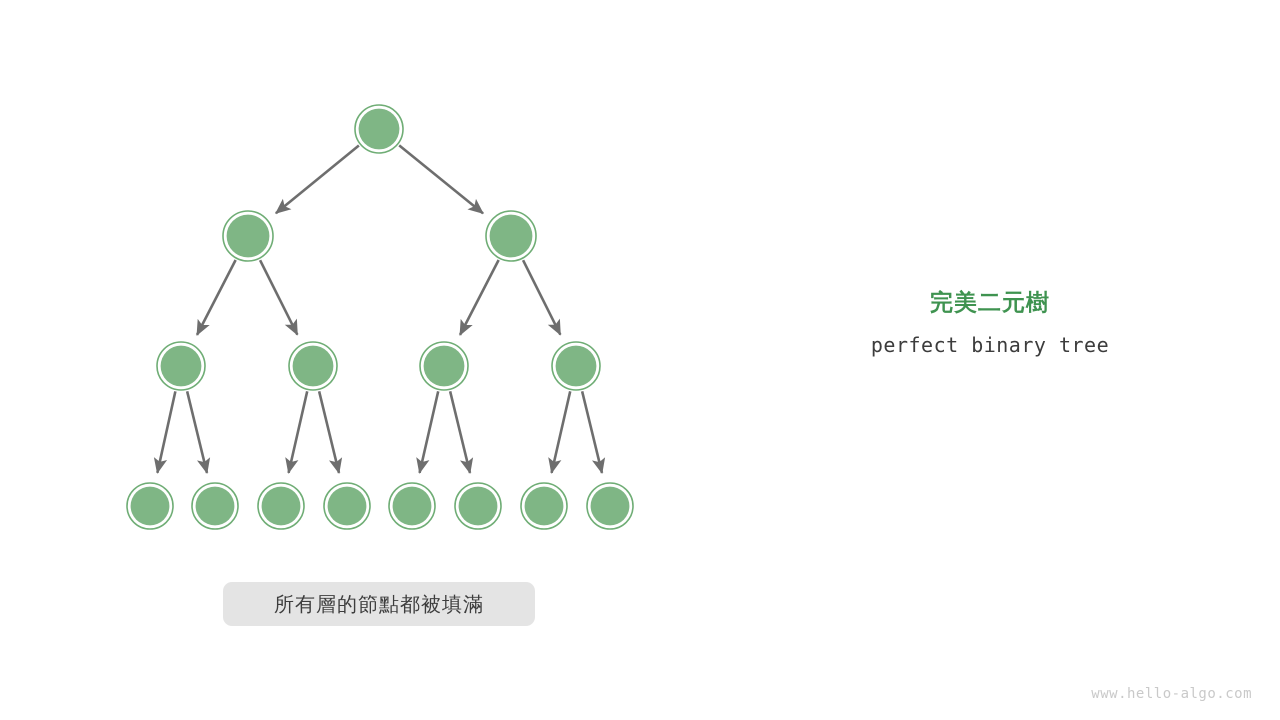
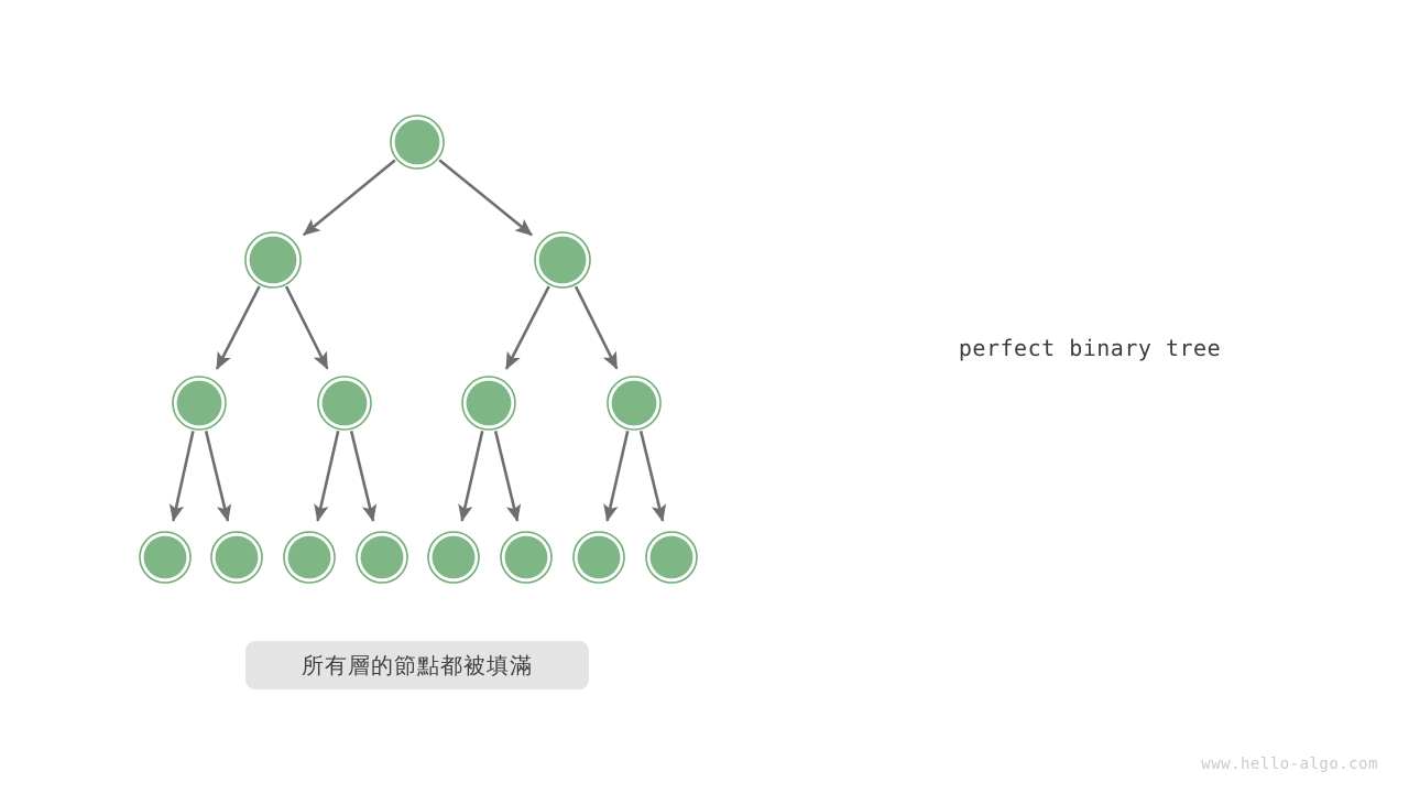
- 完美二元樹
  perfect binary tree
  所有層的節點都被填滿
  www.hello-algo.com
